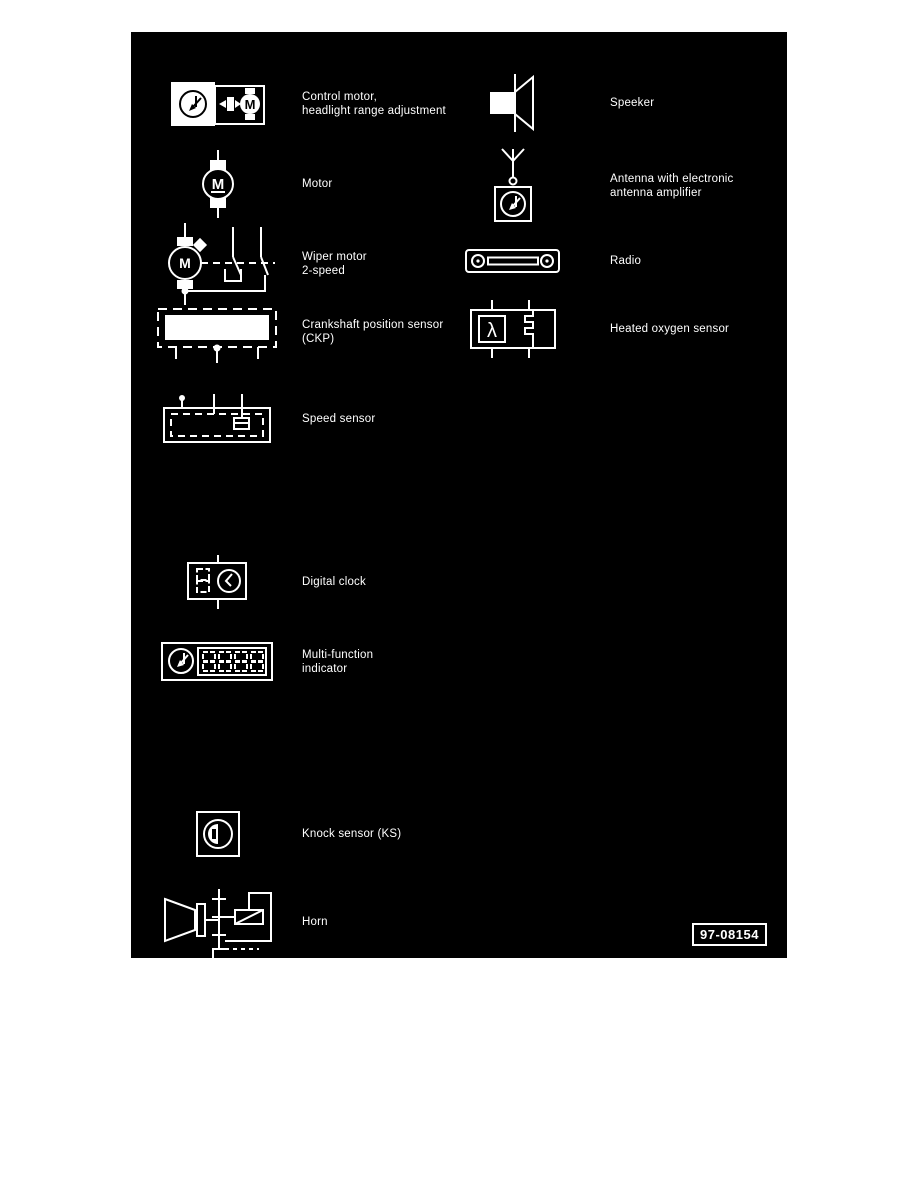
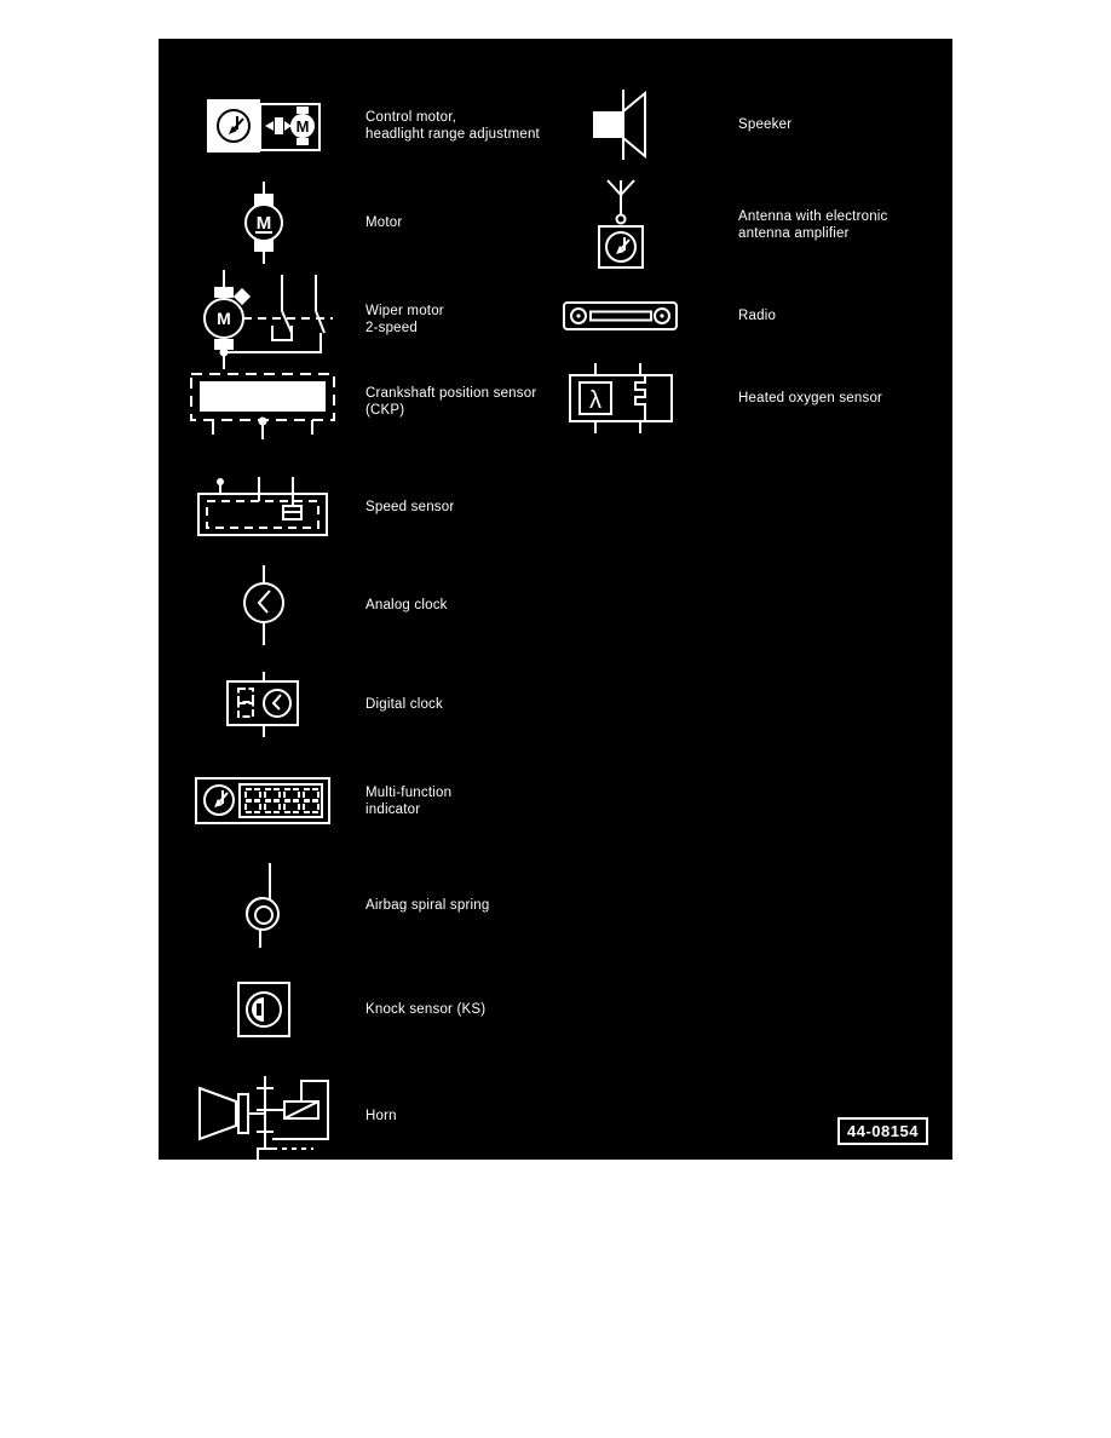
  M
  Control motor,
  headlight range adjustment
  M
  Motor
  M
  Wiper motor
  2-speed
  Crankshaft position sensor
  (CKP)
  Speed sensor
+ Analog clock
  Digital clock
  Multi-function
  indicator
+ Airbag spiral spring
  Knock sensor (KS)
  Horn
  Speeker
  Antenna with electronic
  antenna amplifier
  Radio
  λ
  Heated oxygen sensor
- 97-08154
+ 44-08154
